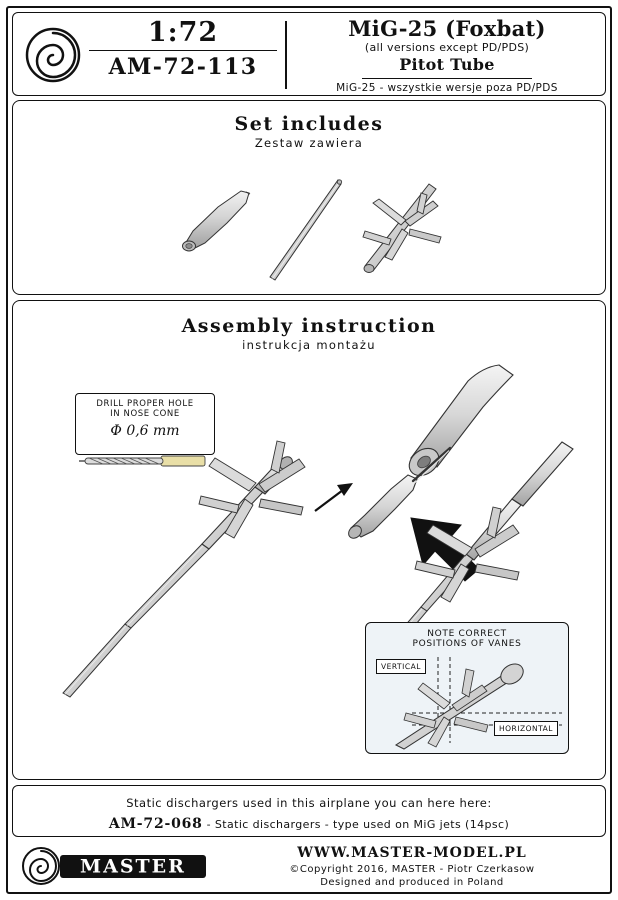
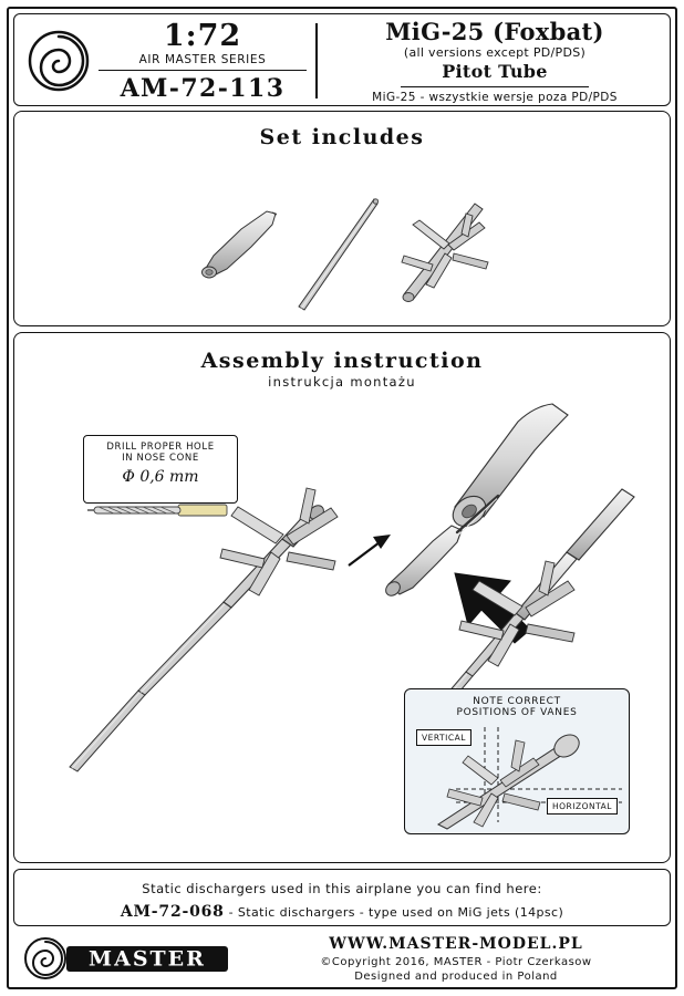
  1:72
+ AIR MASTER SERIES
  AM-72-113
  MiG-25 (Foxbat)
  (all versions except PD/PDS)
  Pitot Tube
  MiG-25 - wszystkie wersje poza PD/PDS
  Set includes
- Zestaw zawiera
  Assembly instruction
  instrukcja montażu
  DRILL PROPER HOLE
  IN NOSE CONE
  Φ 0,6 mm
  NOTE CORRECT
  POSITIONS OF VANES
  VERTICAL
  HORIZONTAL
- Static dischargers used in this airplane you can here here:
+ Static dischargers used in this airplane you can find here:
  AM-72-068 - Static dischargers - type used on MiG jets (14psc)
  MASTER
  WWW.MASTER-MODEL.PL
  ©Copyright 2016, MASTER - Piotr Czerkasow
  Designed and produced in Poland
